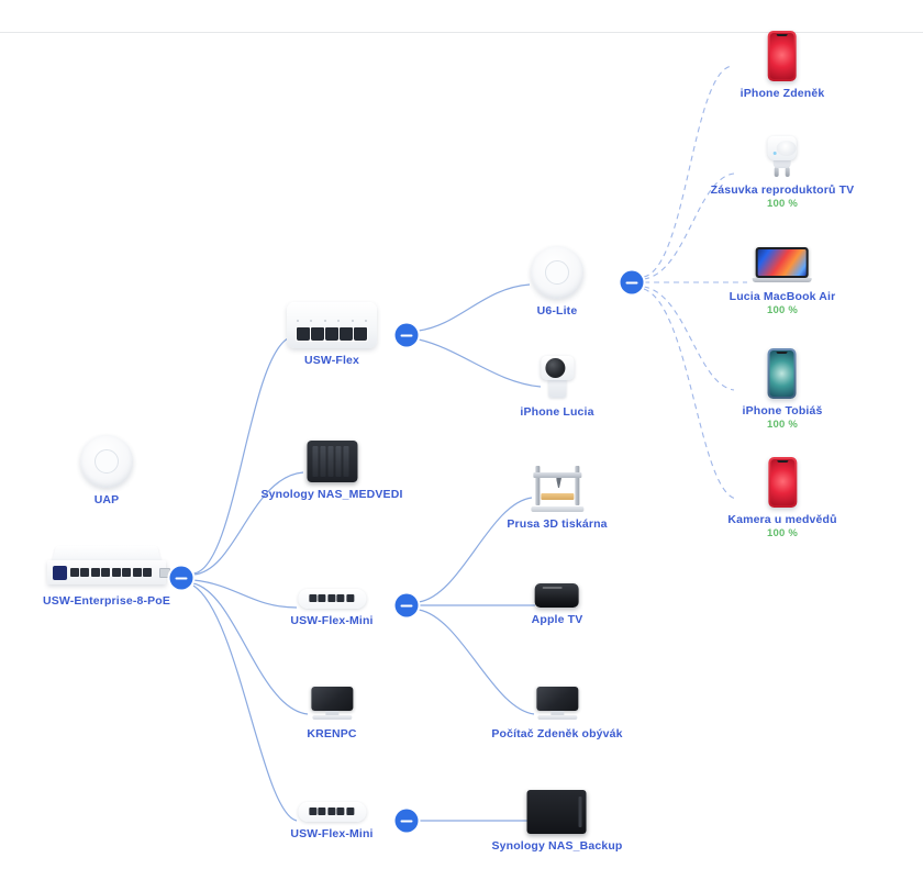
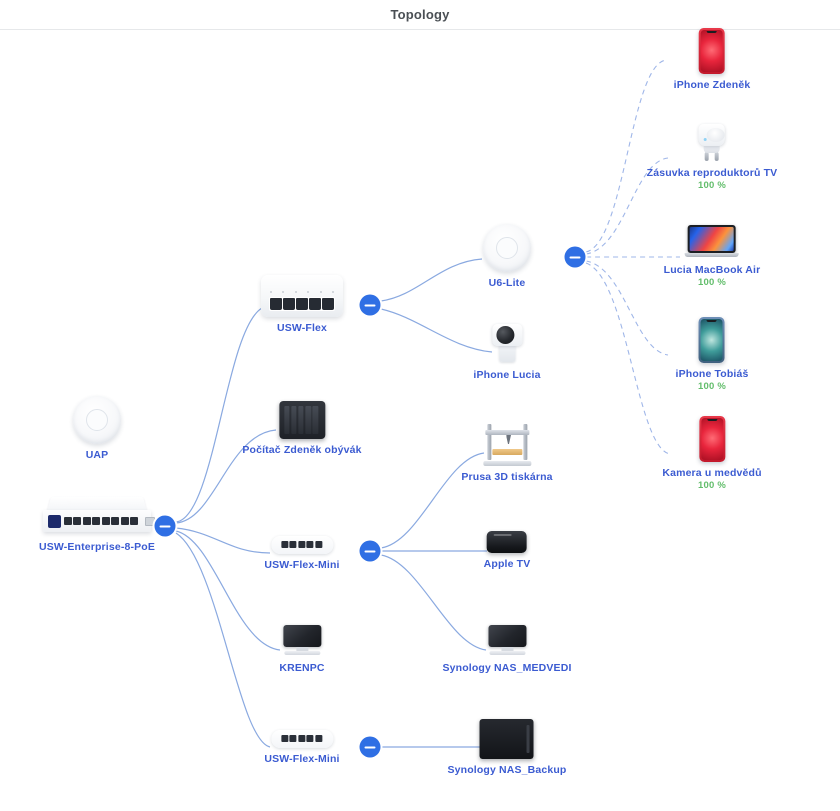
+ Topology
  UAP
  USW-Enterprise-8-PoE
  USW-Flex
- Synology NAS_MEDVEDI
+ Počítač Zdeněk obývák
  USW-Flex-Mini
  KRENPC
  USW-Flex-Mini
  U6-Lite
  iPhone Lucia
  Prusa 3D tiskárna
  Apple TV
- Počítač Zdeněk obývák
+ Synology NAS_MEDVEDI
  Synology NAS_Backup
  iPhone Zdeněk
  Zásuvka reproduktorů TV
  100 %
  Lucia MacBook Air
  100 %
  iPhone Tobiáš
  100 %
  Kamera u medvědů
  100 %
